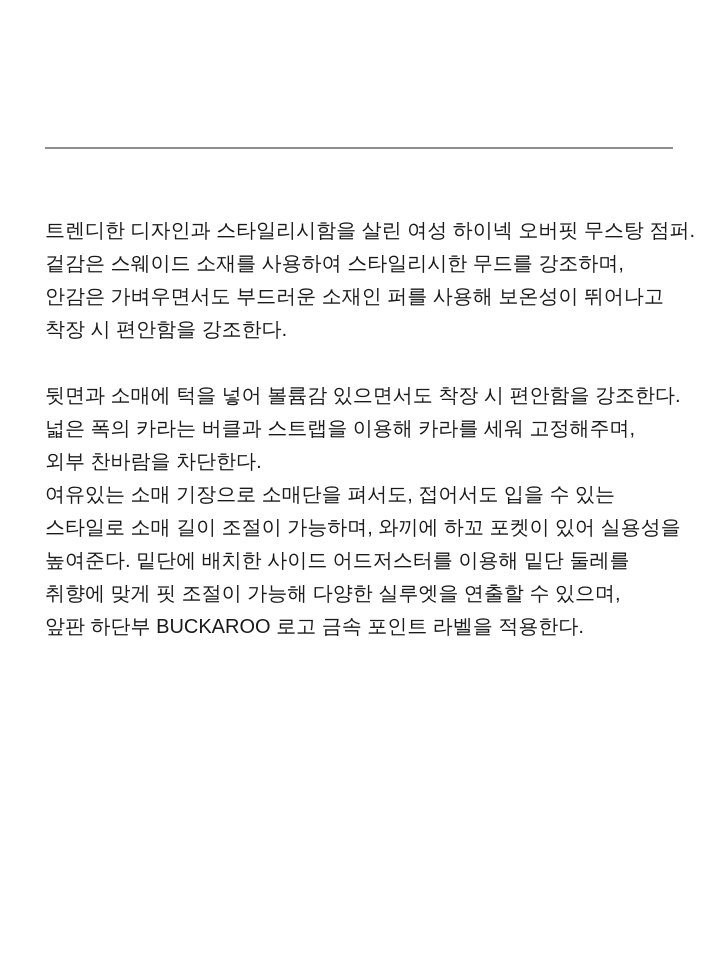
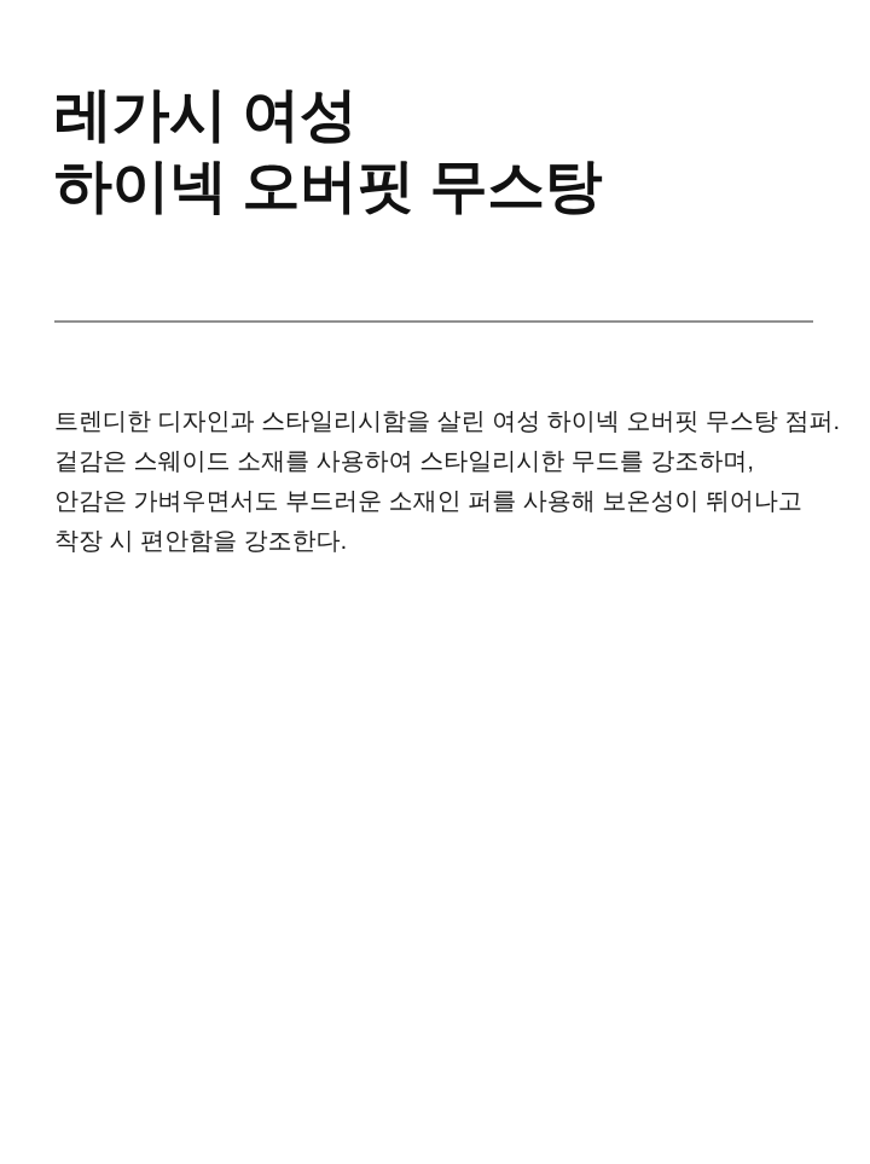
+ 레가시 여성
+ 하이넥 오버핏 무스탕
  트렌디한 디자인과 스타일리시함을 살린 여성 하이넥 오버핏 무스탕 점퍼.
  겉감은 스웨이드 소재를 사용하여 스타일리시한 무드를 강조하며,
  안감은 가벼우면서도 부드러운 소재인 퍼를 사용해 보온성이 뛰어나고
  착장 시 편안함을 강조한다.
- 뒷면과 소매에 턱을 넣어 볼륨감 있으면서도 착장 시 편안함을 강조한다.
- 넓은 폭의 카라는 버클과 스트랩을 이용해 카라를 세워 고정해주며,
- 외부 찬바람을 차단한다.
- 여유있는 소매 기장으로 소매단을 펴서도, 접어서도 입을 수 있는
- 스타일로 소매 길이 조절이 가능하며, 와끼에 하꼬 포켓이 있어 실용성을
- 높여준다. 밑단에 배치한 사이드 어드저스터를 이용해 밑단 둘레를
- 취향에 맞게 핏 조절이 가능해 다양한 실루엣을 연출할 수 있으며,
- 앞판 하단부 BUCKAROO 로고 금속 포인트 라벨을 적용한다.
